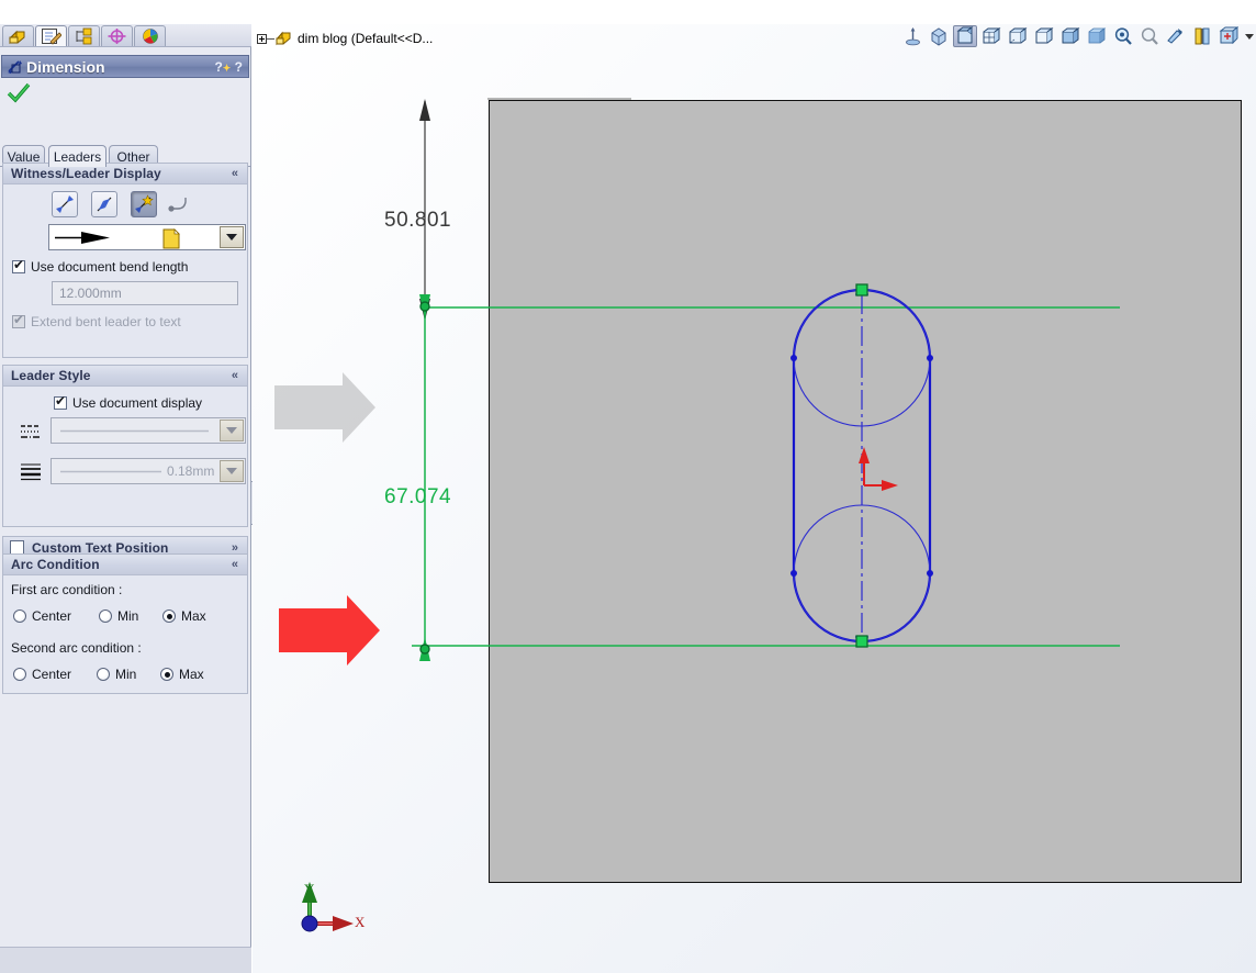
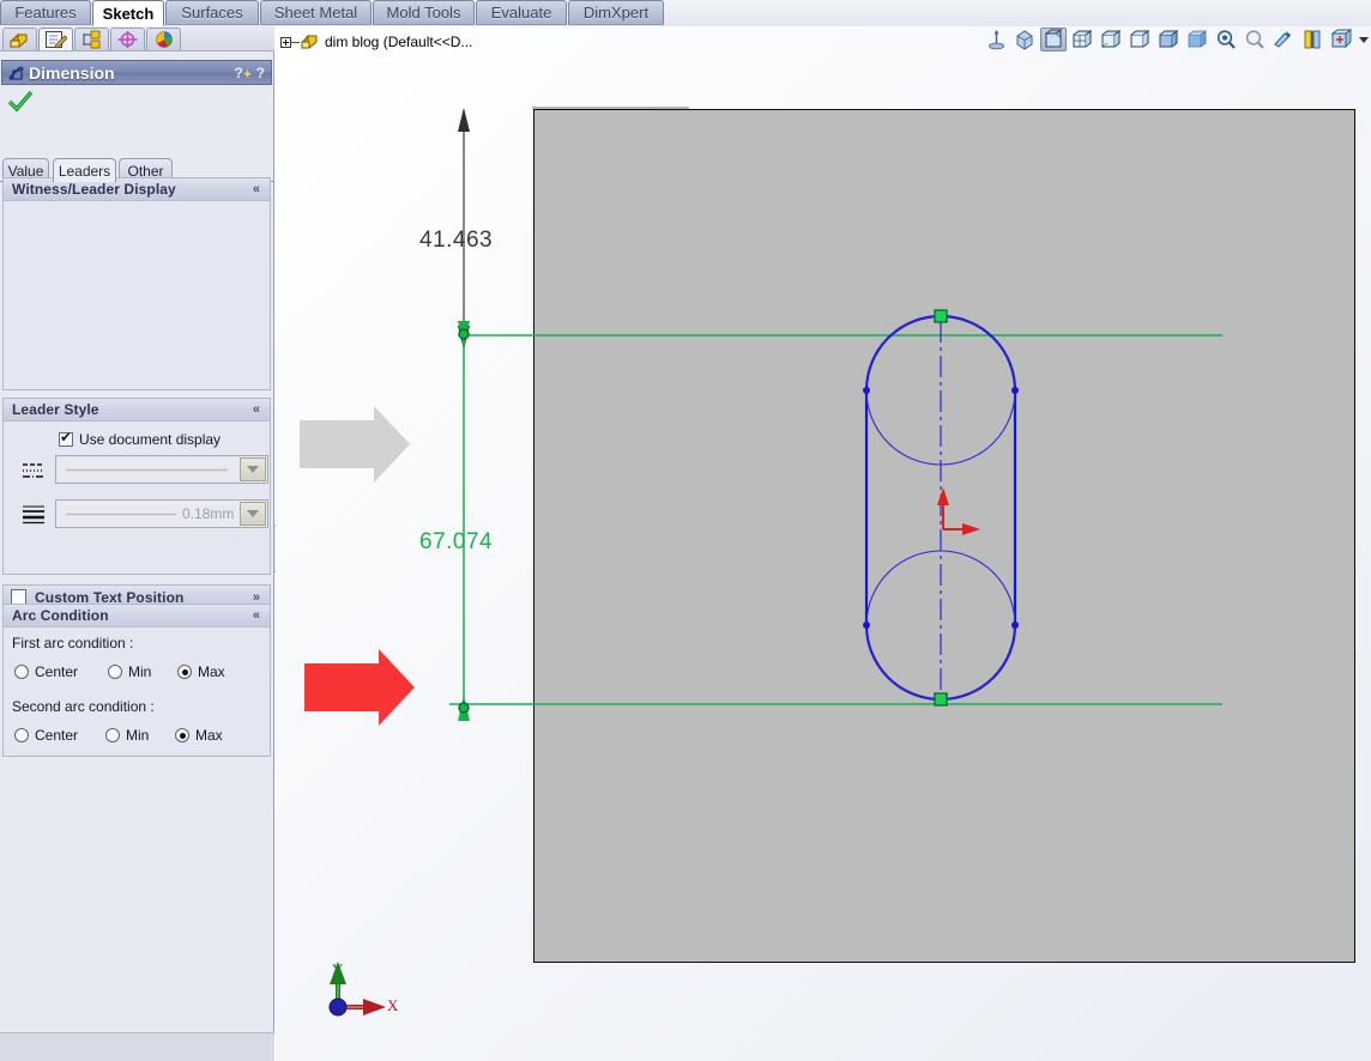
+ Features
+ Sketch
+ Surfaces
+ Sheet Metal
+ Mold Tools
+ Evaluate
+ DimXpert
  Dimension
  ?✦ ?
  Value
  Leaders
  Other
  Witness/Leader Display
  «
- Use document bend length
- 12.000mm
- Extend bent leader to text
  Leader Style
  «
  Use document display
  0.18mm
  Custom Text Position
  »
  Arc Condition
  «
  First arc condition :
  Center
  Min
  Max
  Second arc condition :
  Center
  Min
  Max
  dim blog (Default<<D...
- 50.801
+ 41.463
  67.074
  Y
  X
